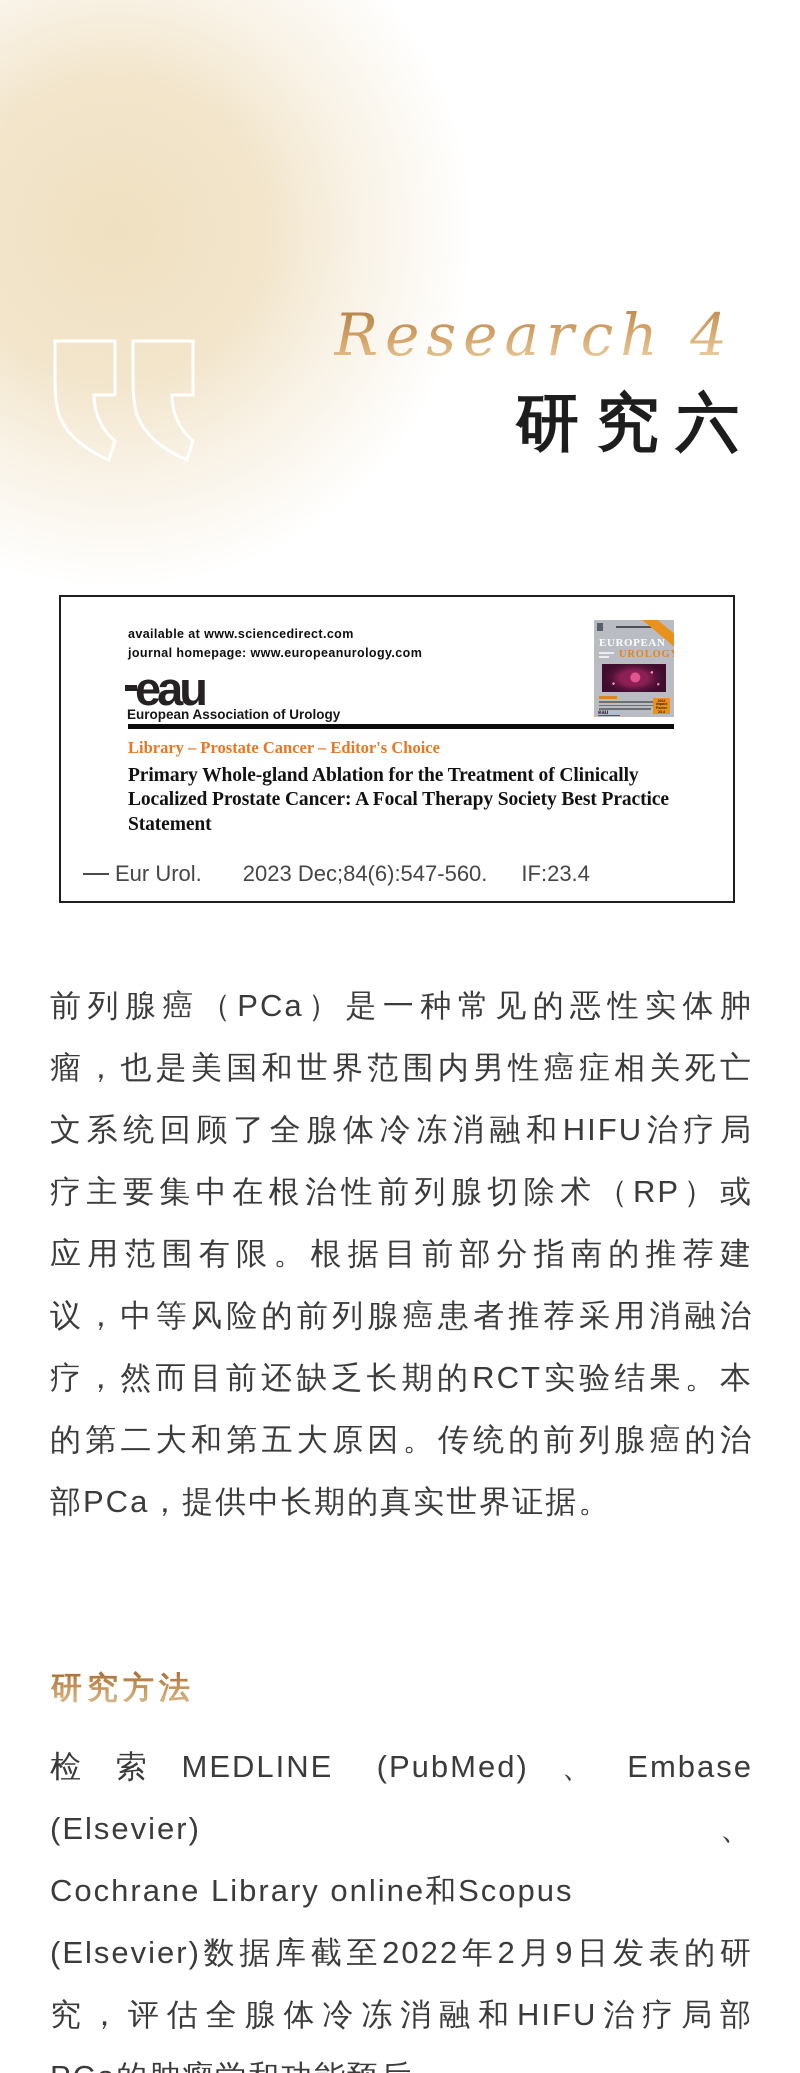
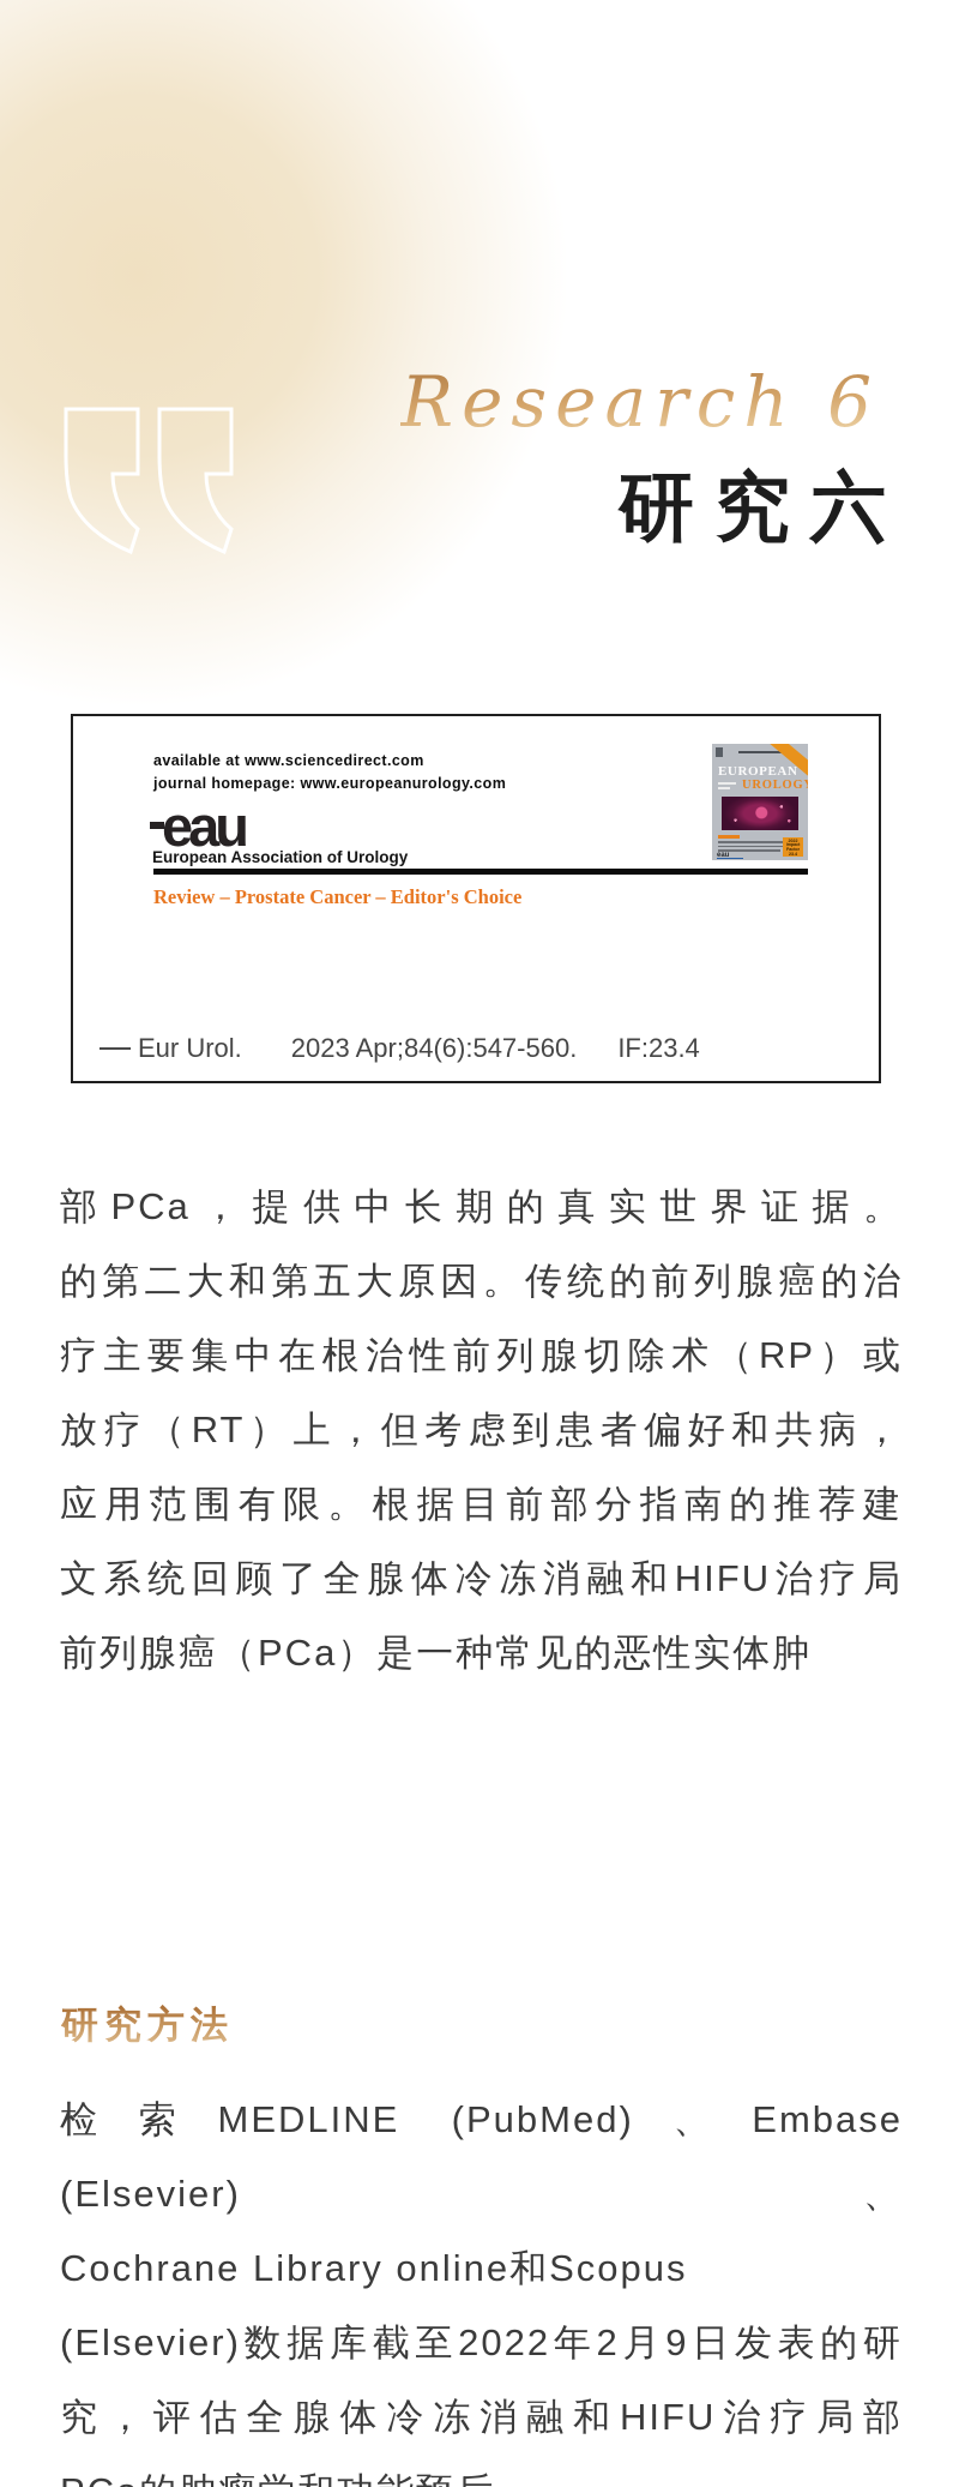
- Research 4
+ Research 6
  研究六
  available at www.sciencedirect.com
  journal homepage: www.europeanurology.com
  eau
  European Association of Urology
  EUROPEAN
  UROLOG
- Library – Prostate Cancer – Editor's Choice
+ Review – Prostate Cancer – Editor's Choice
- Primary Whole-gland Ablation for the Treatment of Clinically
- Localized Prostate Cancer: A Focal Therapy Society Best Practice
- Statement
  Eur Urol.
- 2023 Dec;84(6):547-560.
+ 2023 Apr;84(6):547-560.
  IF:23.4
- 前列腺癌（PCa）是一种常见的恶性实体肿
+ 部PCa，提供中长期的真实世界证据。
- 瘤，也是美国和世界范围内男性癌症相关死亡
- 文系统回顾了全腺体冷冻消融和HIFU治疗局
+ 的第二大和第五大原因。传统的前列腺癌的治
  疗主要集中在根治性前列腺切除术（RP）或
+ 放疗（RT）上，但考虑到患者偏好和共病，
  应用范围有限。根据目前部分指南的推荐建
- 议，中等风险的前列腺癌患者推荐采用消融治
- 疗，然而目前还缺乏长期的RCT实验结果。本
- 的第二大和第五大原因。传统的前列腺癌的治
+ 文系统回顾了全腺体冷冻消融和HIFU治疗局
- 部PCa，提供中长期的真实世界证据。
+ 前列腺癌（PCa）是一种常见的恶性实体肿
  研究方法
  检索MEDLINE (PubMed)、Embase (Elsevier)、
  Cochrane Library online和Scopus
  (Elsevier)数据库截至2022年2月9日发表的研
  究，评估全腺体冷冻消融和HIFU治疗局部
